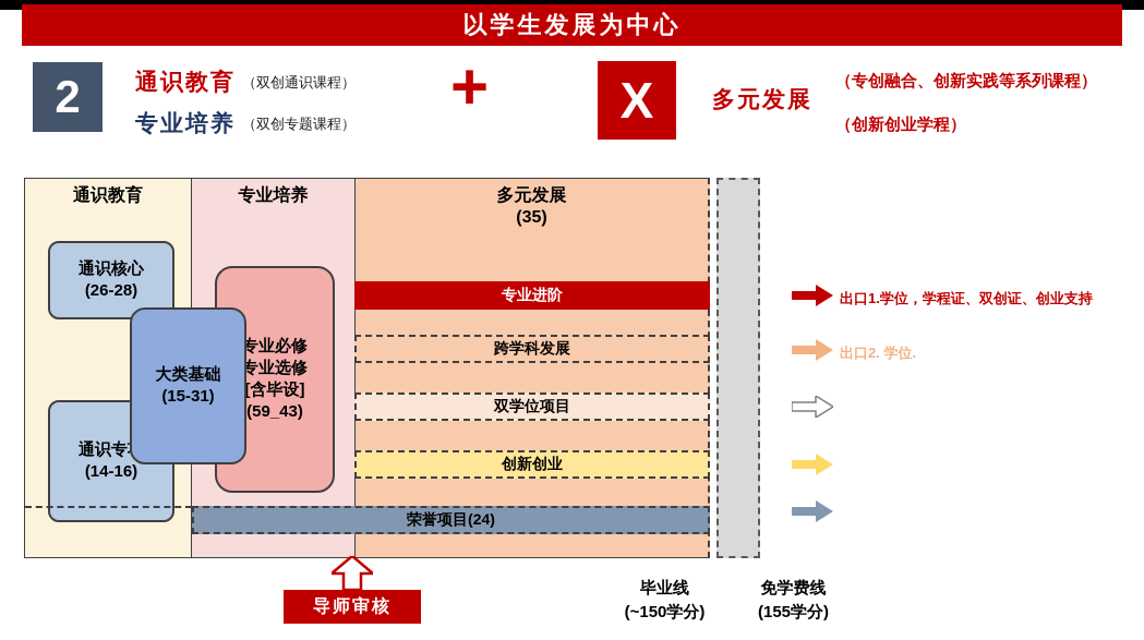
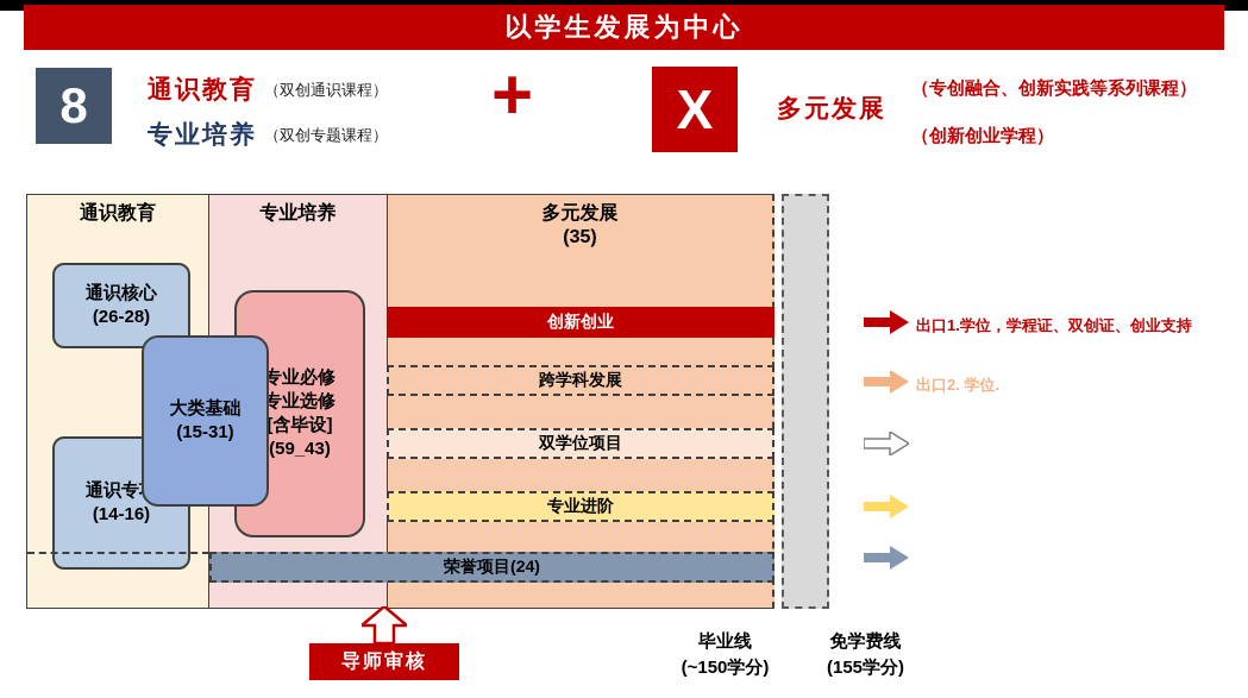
  以学生发展为中心
- 2
+ 8
  通识教育
  （双创通识课程）
  专业培养
  （双创专题课程）
  +
  X
  多元发展
  （专创融合、创新实践等系列课程）
  （创新创业学程）
  通识教育
  专业培养
  多元发展
  (35)
  通识核心
  (26-28)
  通识专
  (14-16)
  大类基础
  (15-31)
  专业必修
  专业选修
  [含毕设]
  (59_43)
- 专业进阶
+ 创新创业
  跨学科发展
  双学位项目
- 创新创业
+ 专业进阶
  荣誉项目(24)
  出口1.学位，学程证、双创证、创业支持
  出口2. 学位.
  导师审核
  毕业线
  (~150学分)
  免学费线
  (155学分)
